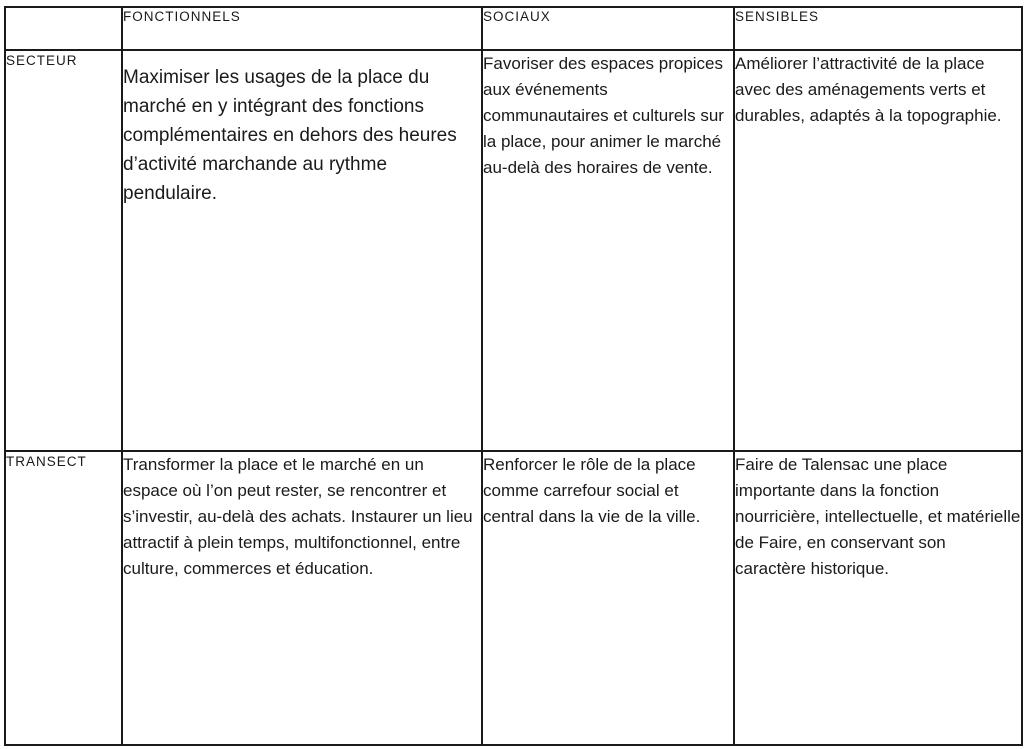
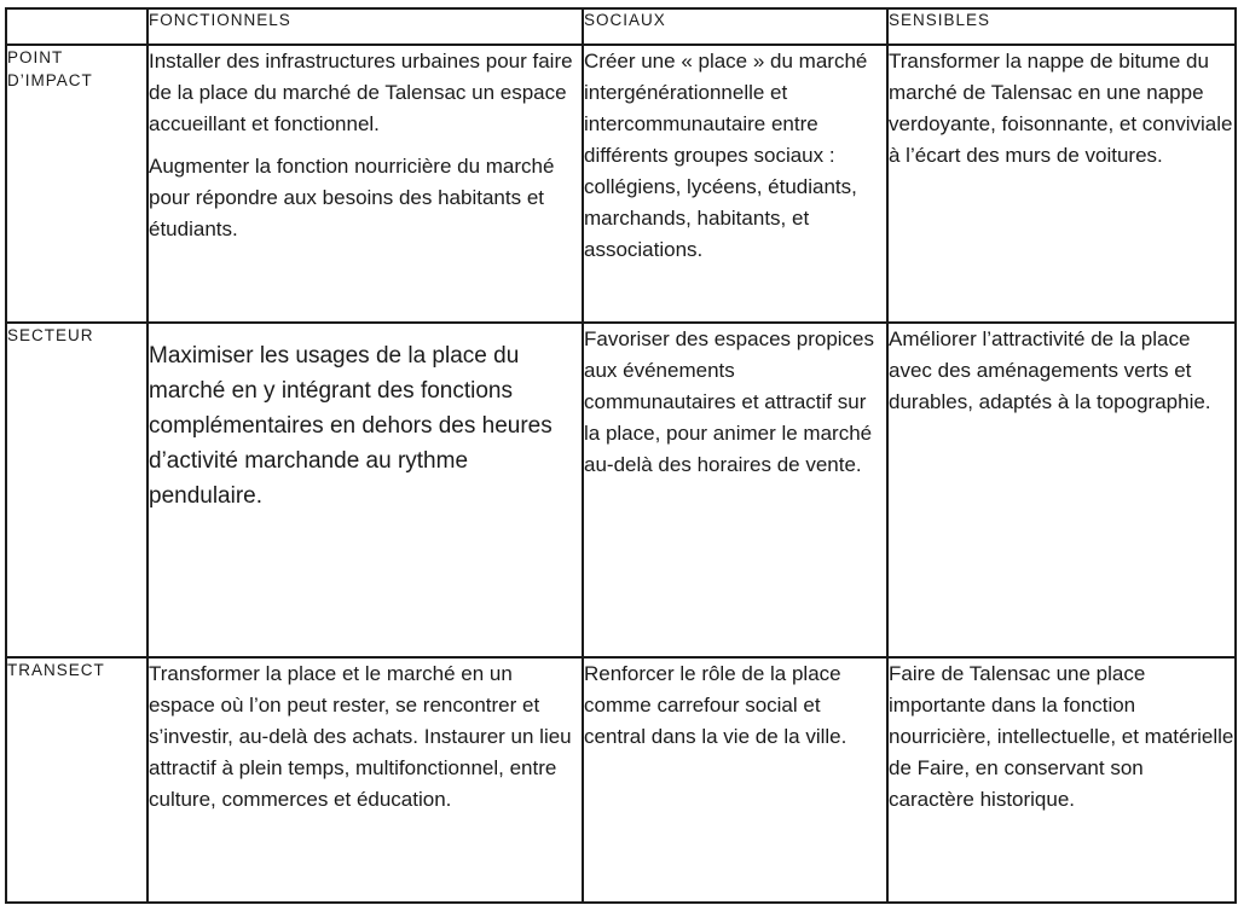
  	FONCTIONNELS	SOCIAUX	SENSIBLES
+ POINT D’IMPACT	Installer des infrastructures urbaines pour faire de la place du marché de Talensac un espace accueillant et fonctionnel. Augmenter la fonction nourricière du marché pour répondre aux besoins des habitants et étudiants.	Créer une « place » du marché intergénérationnelle et intercommunautaire entre différents groupes sociaux : collégiens, lycéens, étudiants, marchands, habitants, et associations.	Transformer la nappe de bitume du marché de Talensac en une nappe verdoyante, foisonnante, et conviviale à l’écart des murs de voitures.
- SECTEUR	Maximiser les usages de la place du marché en y intégrant des fonctions complémentaires en dehors des heures d’activité marchande au rythme pendulaire.	Favoriser des espaces propices aux événements communautaires et culturels sur la place, pour animer le marché au-delà des horaires de vente.	Améliorer l’attractivité de la place avec des aménagements verts et durables, adaptés à la topographie.
+ SECTEUR	Maximiser les usages de la place du marché en y intégrant des fonctions complémentaires en dehors des heures d’activité marchande au rythme pendulaire.	Favoriser des espaces propices aux événements communautaires et attractif sur la place, pour animer le marché au-delà des horaires de vente.	Améliorer l’attractivité de la place avec des aménagements verts et durables, adaptés à la topographie.
  TRANSECT	Transformer la place et le marché en un espace où l’on peut rester, se rencontrer et s’investir, au-delà des achats. Instaurer un lieu attractif à plein temps, multifonctionnel, entre culture, commerces et éducation.	Renforcer le rôle de la place comme carrefour social et central dans la vie de la ville.	Faire de Talensac une place importante dans la fonction nourricière, intellectuelle, et matérielle de Faire, en conservant son caractère historique.
